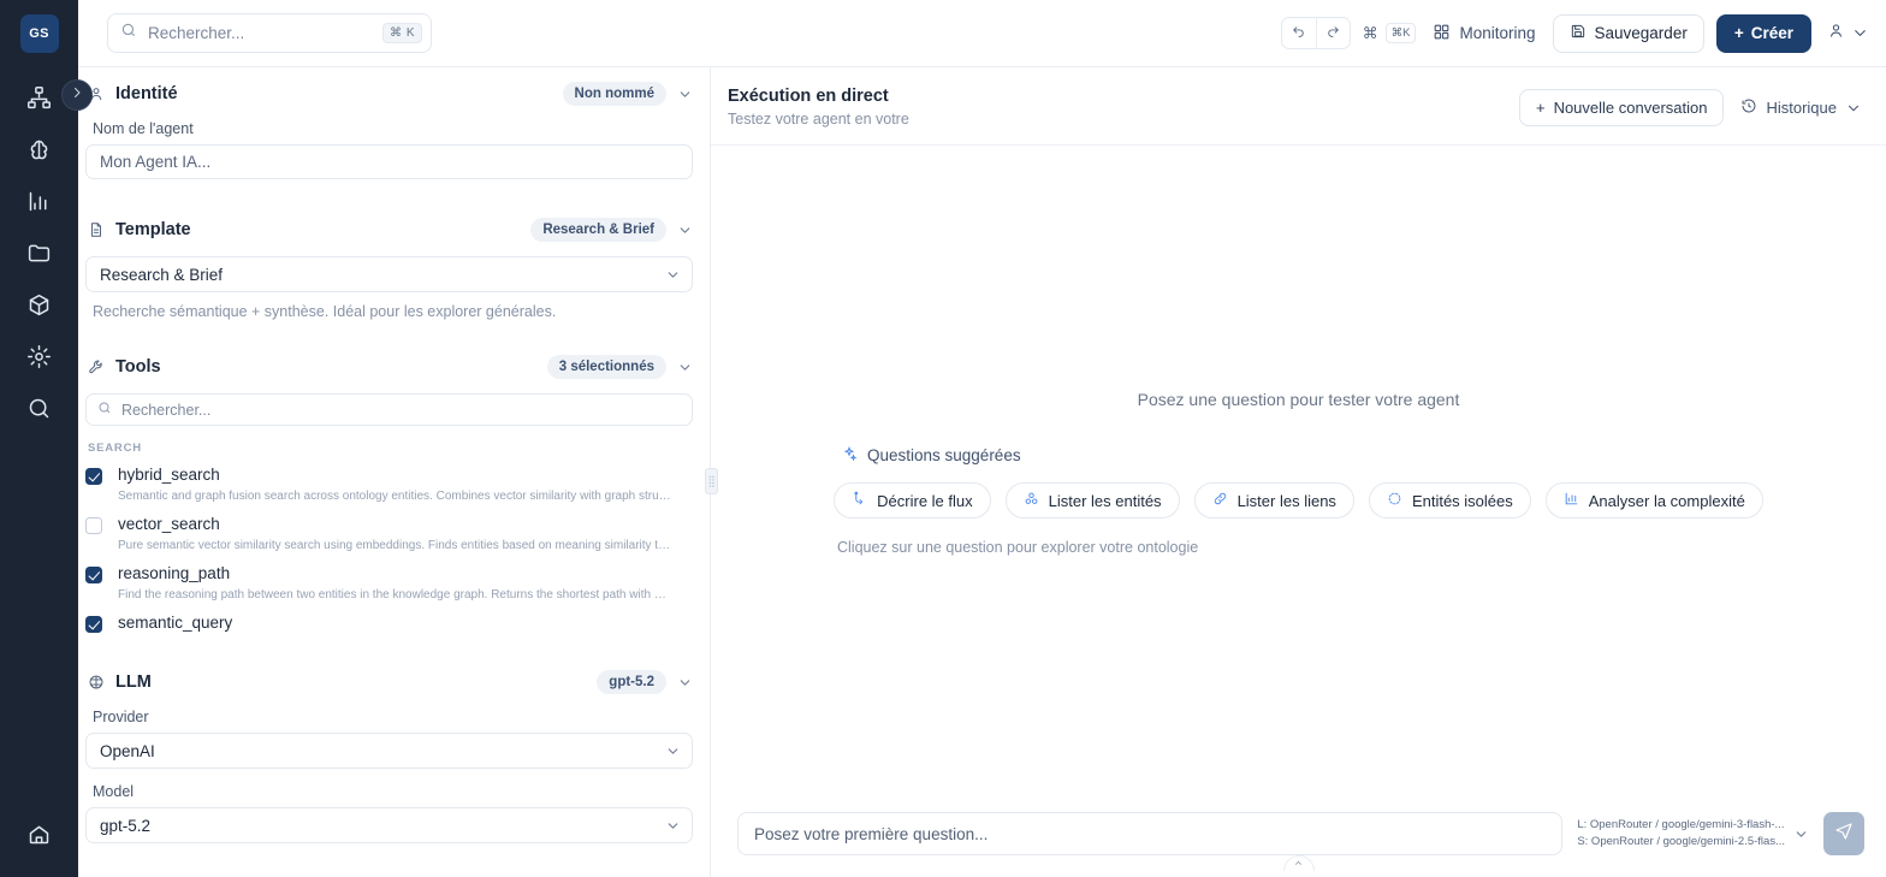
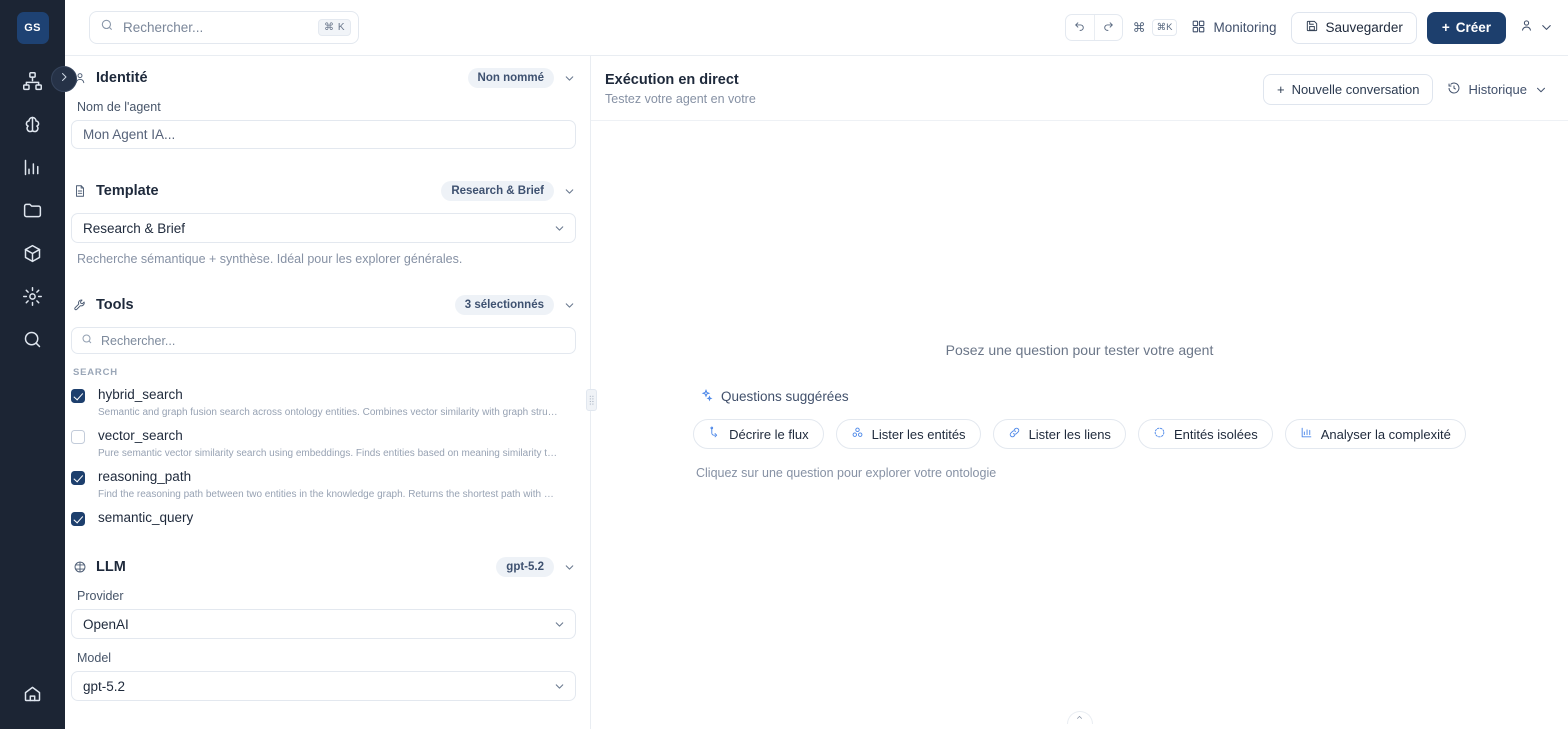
  GS
  Rechercher...
  ⌘ K
  ⌘
  ⌘K
  Monitoring
  Sauvegarder
  +
  Créer
  Identité
  Non nommé
  Nom de l'agent
  Mon Agent IA...
  Template
  Research & Brief
  Research & Brief
  Recherche sémantique + synthèse. Idéal pour les explorer générales.
  Tools
  3 sélectionnés
  Rechercher...
  SEARCH
  hybrid_search
  Semantic and graph fusion search across ontology entities. Combines vector similarity with graph struct
  vector_search
  Pure semantic vector similarity search using embeddings. Finds entities based on meaning similarity to t
  reasoning_path
  Find the reasoning path between two entities in the knowledge graph. Returns the shortest path with hu
  semantic_query
  LLM
  gpt-5.2
  Provider
  OpenAI
  Model
  gpt-5.2
  Exécution en direct
  Testez votre agent en votre
  +
  Nouvelle conversation
  Historique
  Posez une question pour tester votre agent
  Questions suggérées
  Décrire le flux
  Lister les entités
  Lister les liens
  Entités isolées
  Analyser la complexité
  Cliquez sur une question pour explorer votre ontologie
- Posez votre première question...
- L: OpenRouter / google/gemini-3-flash-...
- S: OpenRouter / google/gemini-2.5-flas...
